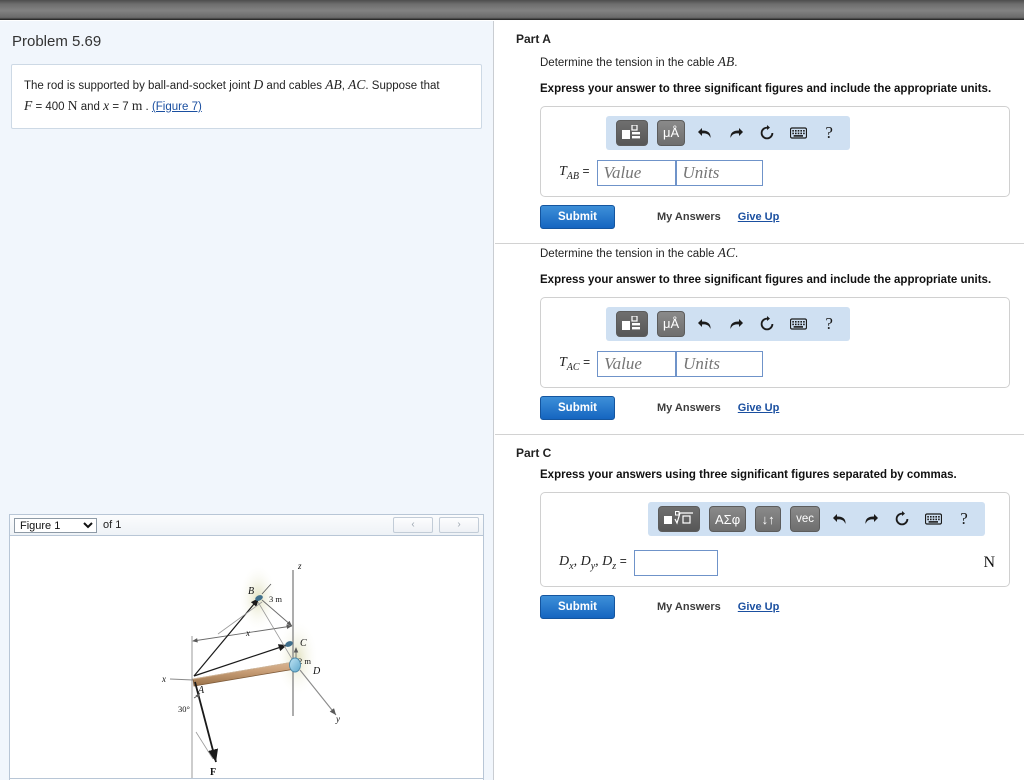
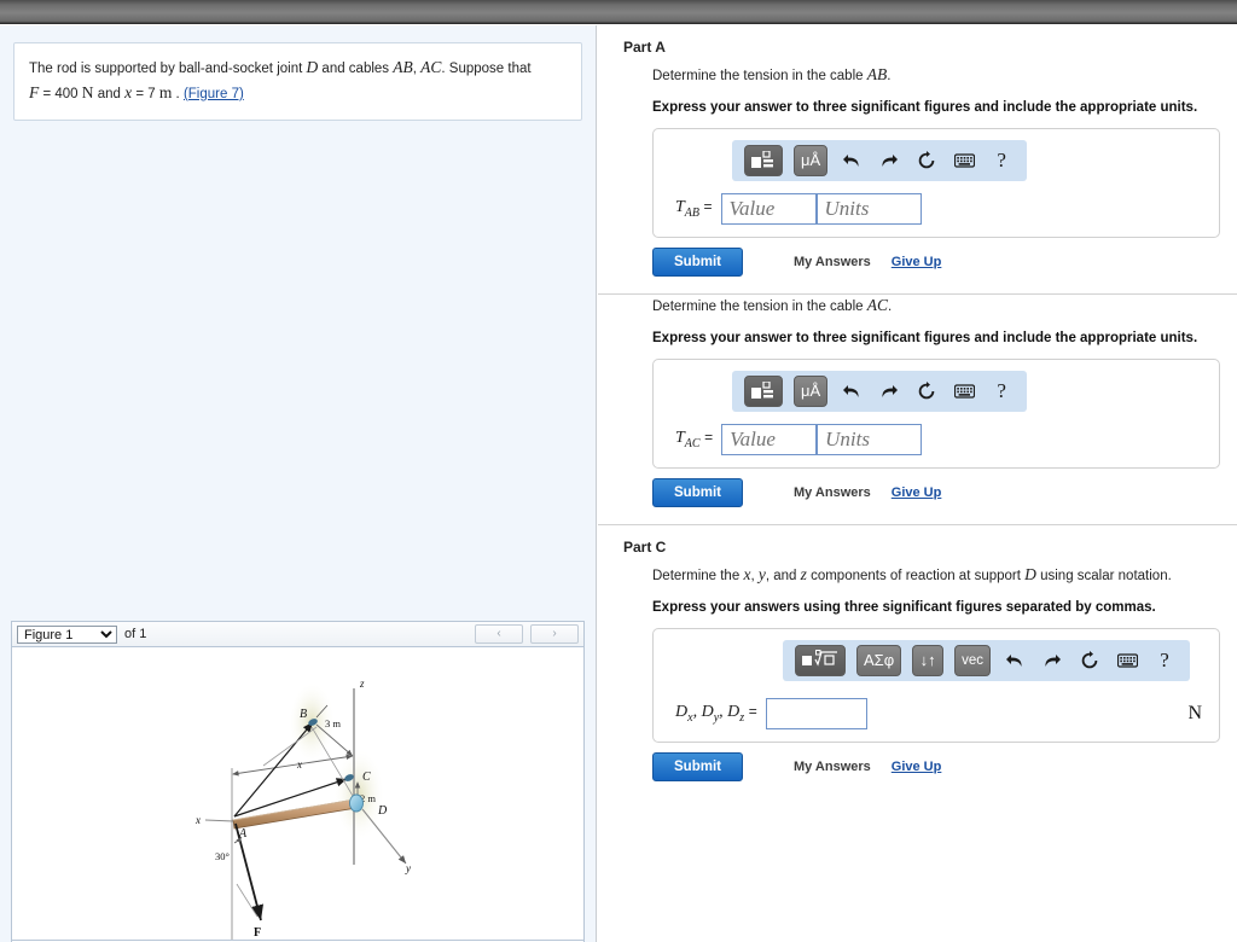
- Problem 5.69
  The rod is supported by ball-and-socket joint D and cables AB, AC. Suppose that
  F = 400 N and x = 7 m . (Figure 7)
  Figure 1
  of 1
  ‹
  ›
  z
  x
  3 m
  2 m
  D
  B
  C
  A
  x
  y
  30°
  F
  Part A
  Determine the tension in the cable AB.
  Express your answer to three significant figures and include the appropriate units.
  μÅ
  ?
  TAB =
  Value
  Units
  Submit
  My Answers
  Give Up
  Determine the tension in the cable AC.
  Express your answer to three significant figures and include the appropriate units.
  μÅ
  ?
  TAC =
  Value
  Units
  Submit
  My Answers
  Give Up
  Part C
+ Determine the x, y, and z components of reaction at support D using scalar notation.
  Express your answers using three significant figures separated by commas.
  ΑΣφ
  ↓↑
  vec
  ?
  Dx, Dy, Dz =
  N
  Submit
  My Answers
  Give Up
